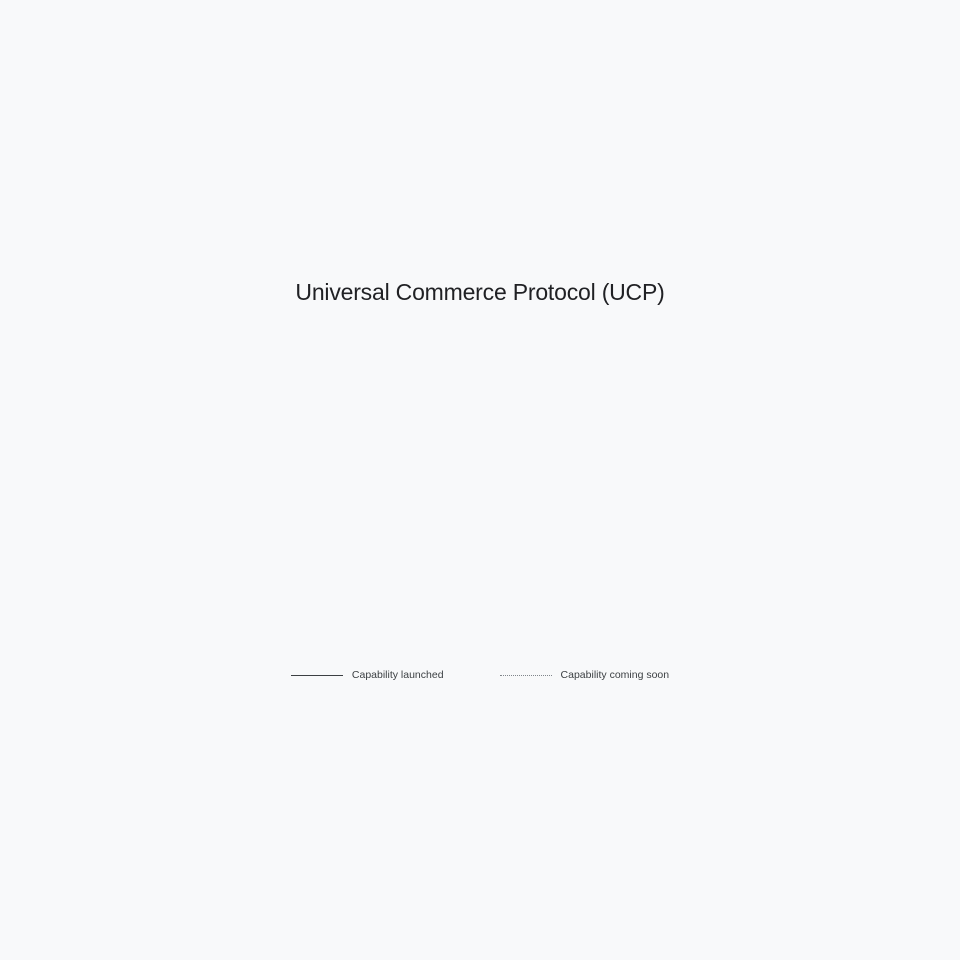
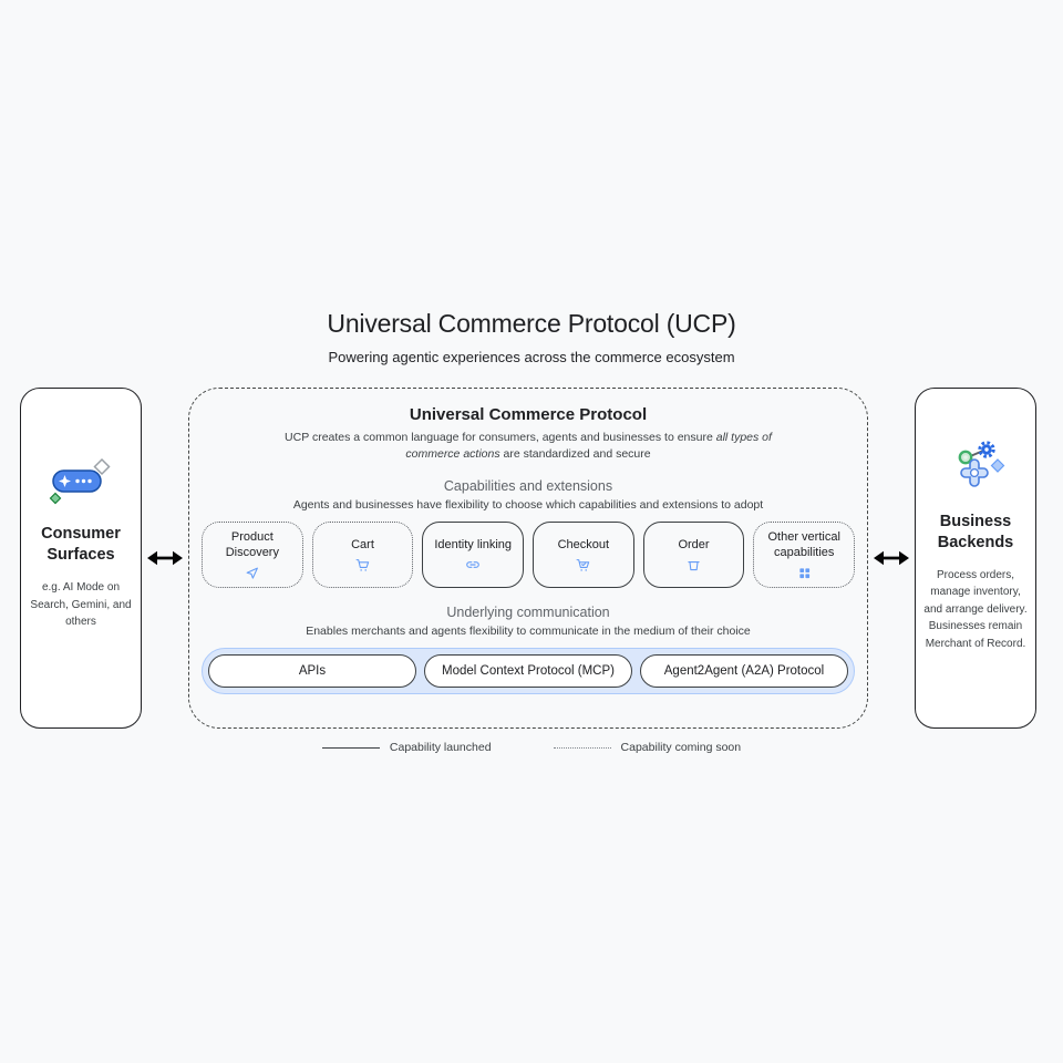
  Universal Commerce Protocol (UCP)
+ Powering agentic experiences across the commerce ecosystem
+ Consumer Surfaces
+ e.g. AI Mode on Search, Gemini, and others
+ Universal Commerce Protocol
+ UCP creates a common language for consumers, agents and businesses to ensure all types of commerce actions are standardized and secure
+ Capabilities and extensions
+ Agents and businesses have flexibility to choose which capabilities and extensions to adopt
+ Product Discovery
+ Cart
+ Identity linking
+ Checkout
+ Order
+ Other vertical capabilities
+ Underlying communication
+ Enables merchants and agents flexibility to communicate in the medium of their choice
+ APIs
+ Model Context Protocol (MCP)
+ Agent2Agent (A2A) Protocol
+ Business Backends
+ Process orders, manage inventory, and arrange delivery. Businesses remain Merchant of Record.
  Capability launched
  Capability coming soon
